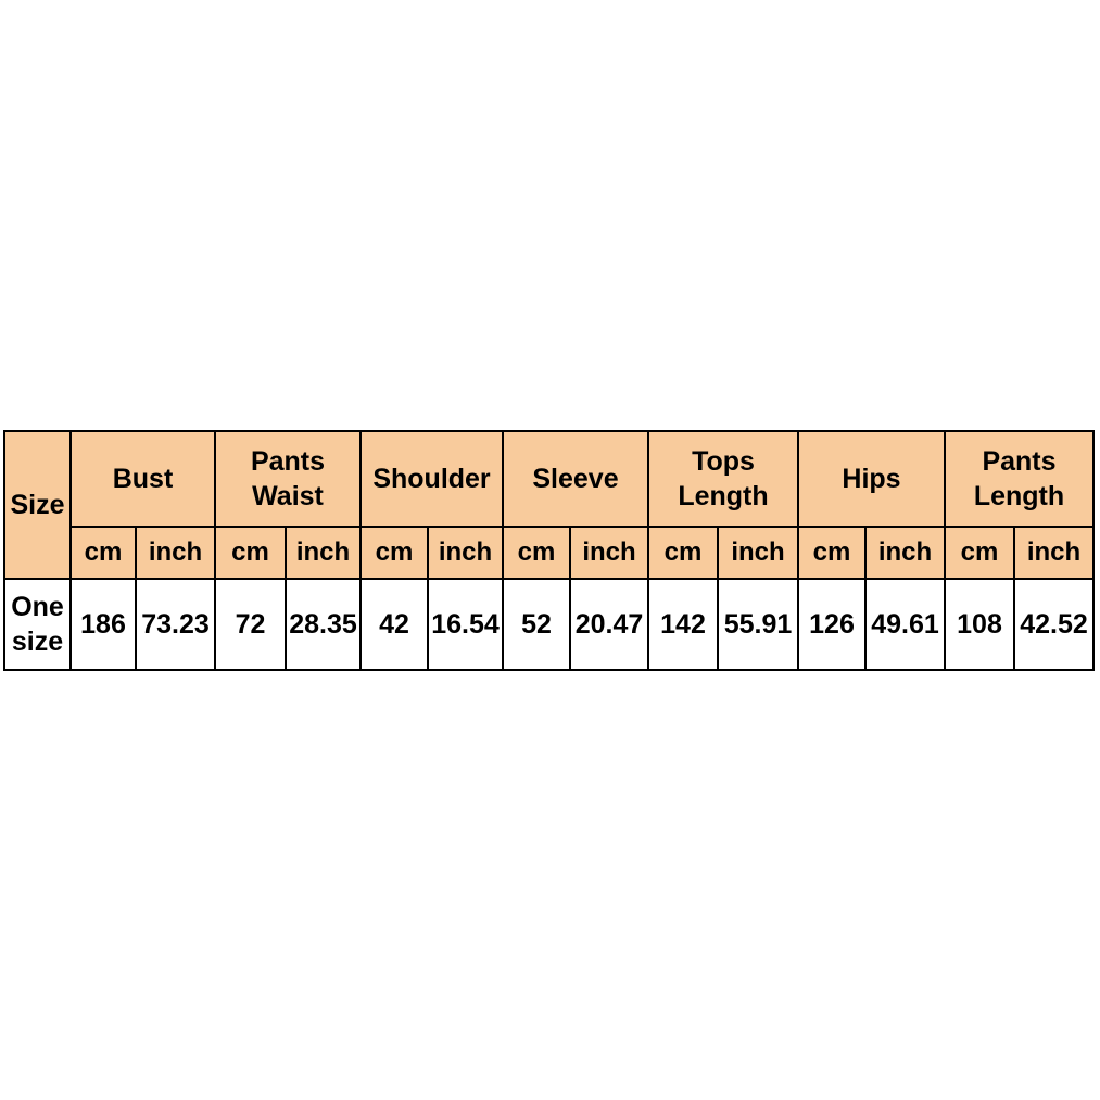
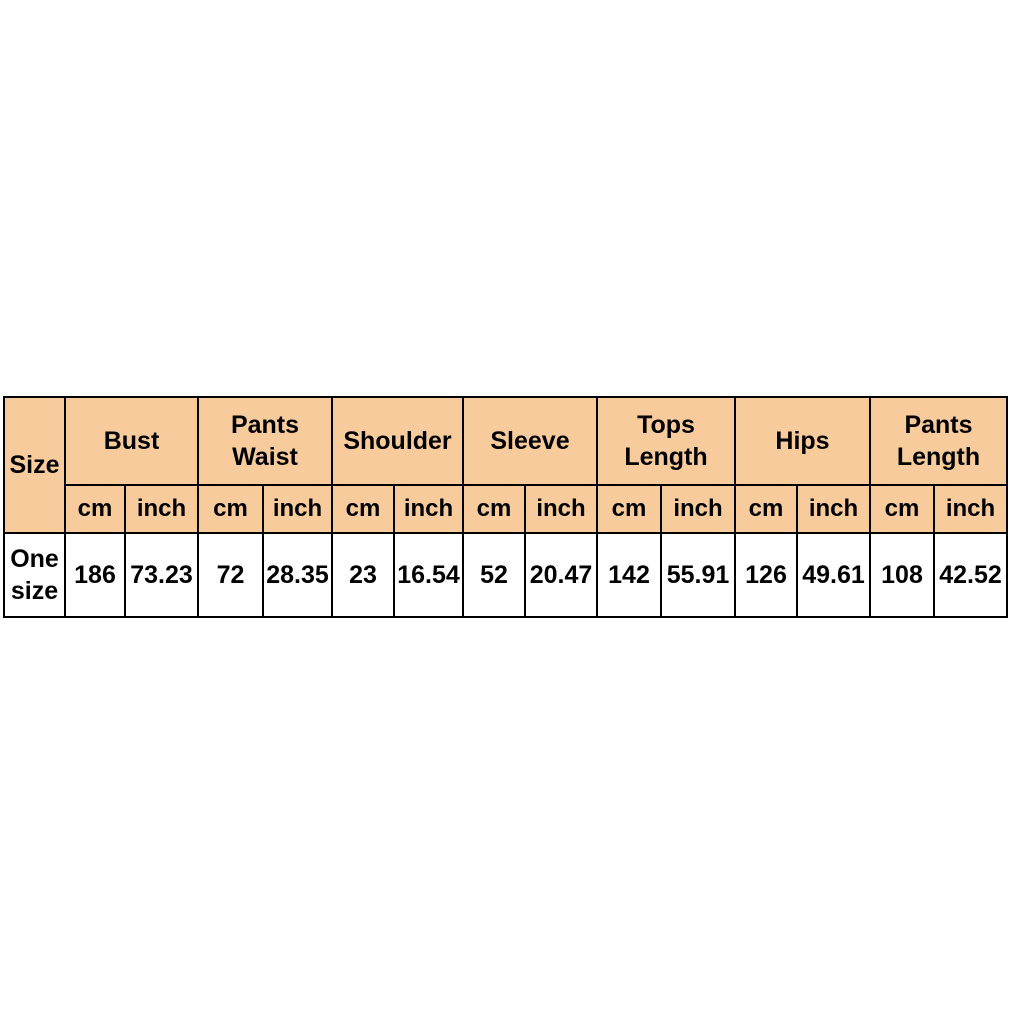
  Size	Bust	Pants Waist	Shoulder	Sleeve	Tops Length	Hips	Pants Length
  cm	inch	cm	inch	cm	inch	cm	inch	cm	inch	cm	inch	cm	inch
- One size	186	73.23	72	28.35	42	16.54	52	20.47	142	55.91	126	49.61	108	42.52
+ One size	186	73.23	72	28.35	23	16.54	52	20.47	142	55.91	126	49.61	108	42.52
